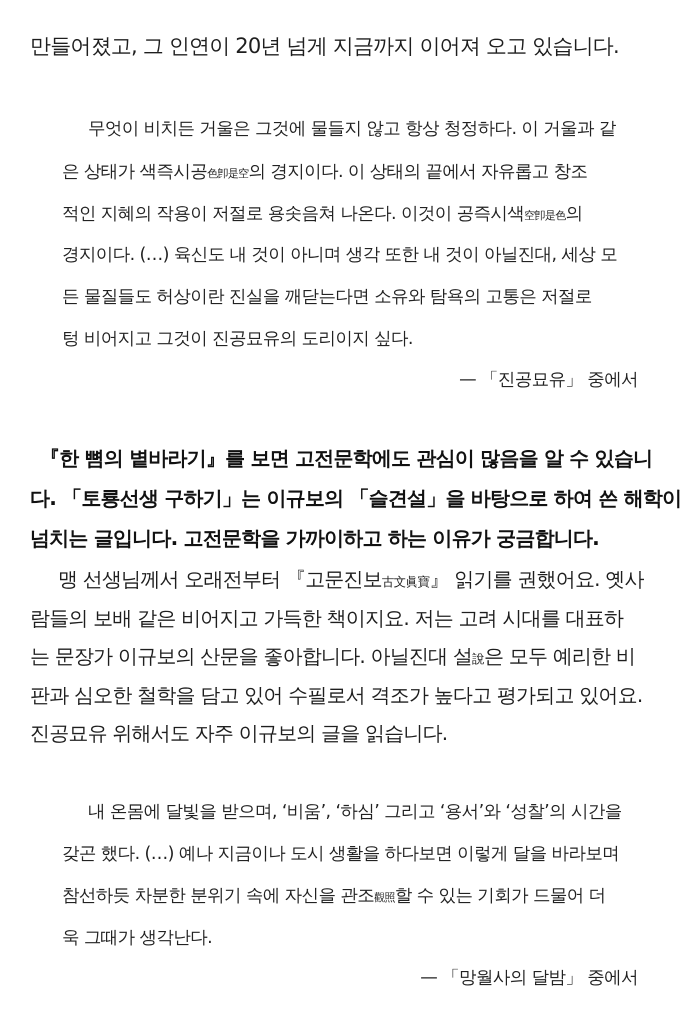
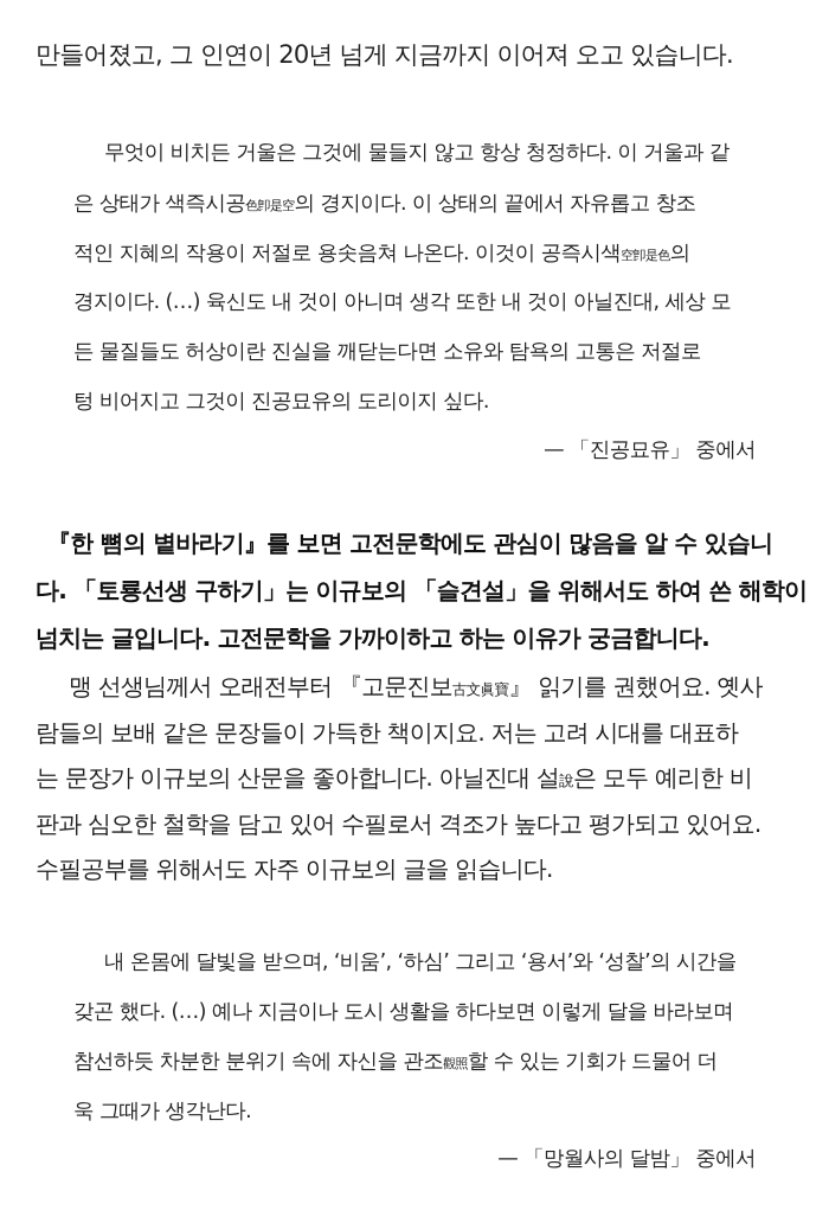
  만들어졌고, 그 인연이 20년 넘게 지금까지 이어져 오고 있습니다.
  무엇이 비치든 거울은 그것에 물들지 않고 항상 청정하다. 이 거울과 같
  은 상태가 색즉시공色卽是空의 경지이다. 이 상태의 끝에서 자유롭고 창조
  적인 지혜의 작용이 저절로 용솟음쳐 나온다. 이것이 공즉시색空卽是色의
  경지이다. (…) 육신도 내 것이 아니며 생각 또한 내 것이 아닐진대, 세상 모
  든 물질들도 허상이란 진실을 깨닫는다면 소유와 탐욕의 고통은 저절로
  텅 비어지고 그것이 진공묘유의 도리이지 싶다.
  — 「진공묘유」 중에서
  『한 뼘의 볕바라기』를 보면 고전문학에도 관심이 많음을 알 수 있습니
- 다. 「토룡선생 구하기」는 이규보의 「슬견설」을 바탕으로 하여 쓴 해학이
+ 다. 「토룡선생 구하기」는 이규보의 「슬견설」을 위해서도 하여 쓴 해학이
  넘치는 글입니다. 고전문학을 가까이하고 하는 이유가 궁금합니다.
  맹 선생님께서 오래전부터 『고문진보古文眞寶』 읽기를 권했어요. 옛사
- 람들의 보배 같은 비어지고 가득한 책이지요. 저는 고려 시대를 대표하
+ 람들의 보배 같은 문장들이 가득한 책이지요. 저는 고려 시대를 대표하
  는 문장가 이규보의 산문을 좋아합니다. 아닐진대 설說은 모두 예리한 비
  판과 심오한 철학을 담고 있어 수필로서 격조가 높다고 평가되고 있어요.
- 진공묘유 위해서도 자주 이규보의 글을 읽습니다.
+ 수필공부를 위해서도 자주 이규보의 글을 읽습니다.
  내 온몸에 달빛을 받으며, ‘비움’, ‘하심’ 그리고 ‘용서’와 ‘성찰’의 시간을
  갖곤 했다. (…) 예나 지금이나 도시 생활을 하다보면 이렇게 달을 바라보며
  참선하듯 차분한 분위기 속에 자신을 관조觀照할 수 있는 기회가 드물어 더
  욱 그때가 생각난다.
  — 「망월사의 달밤」 중에서
